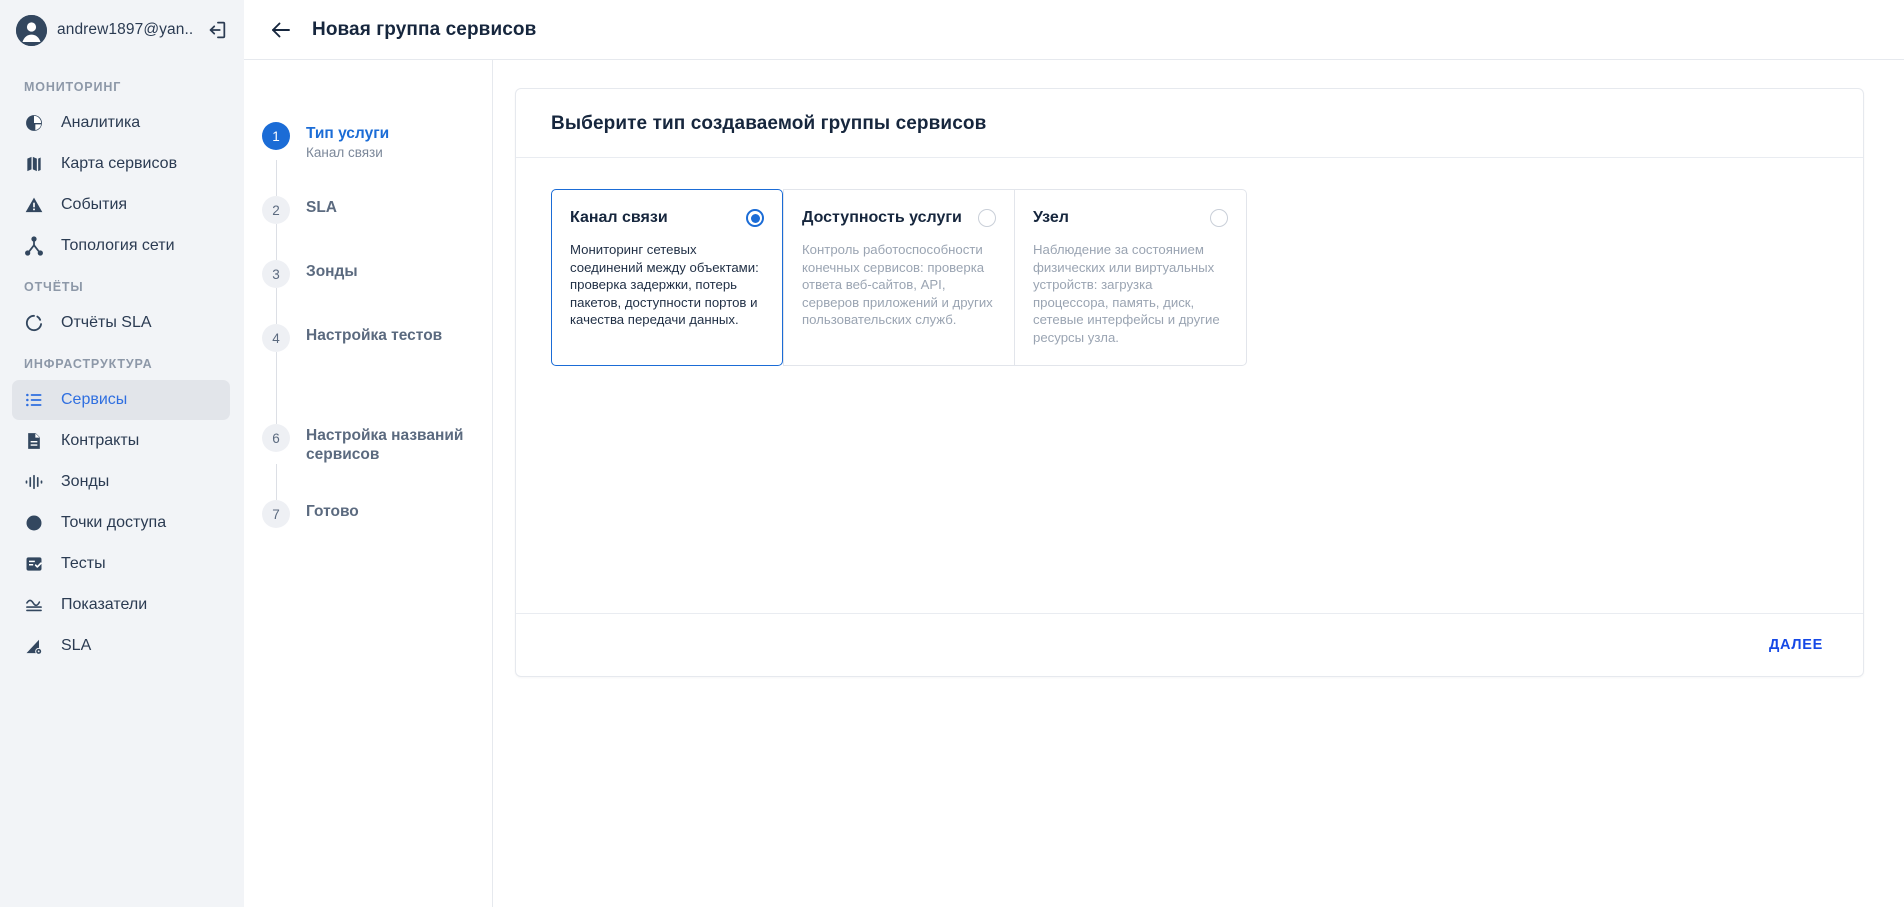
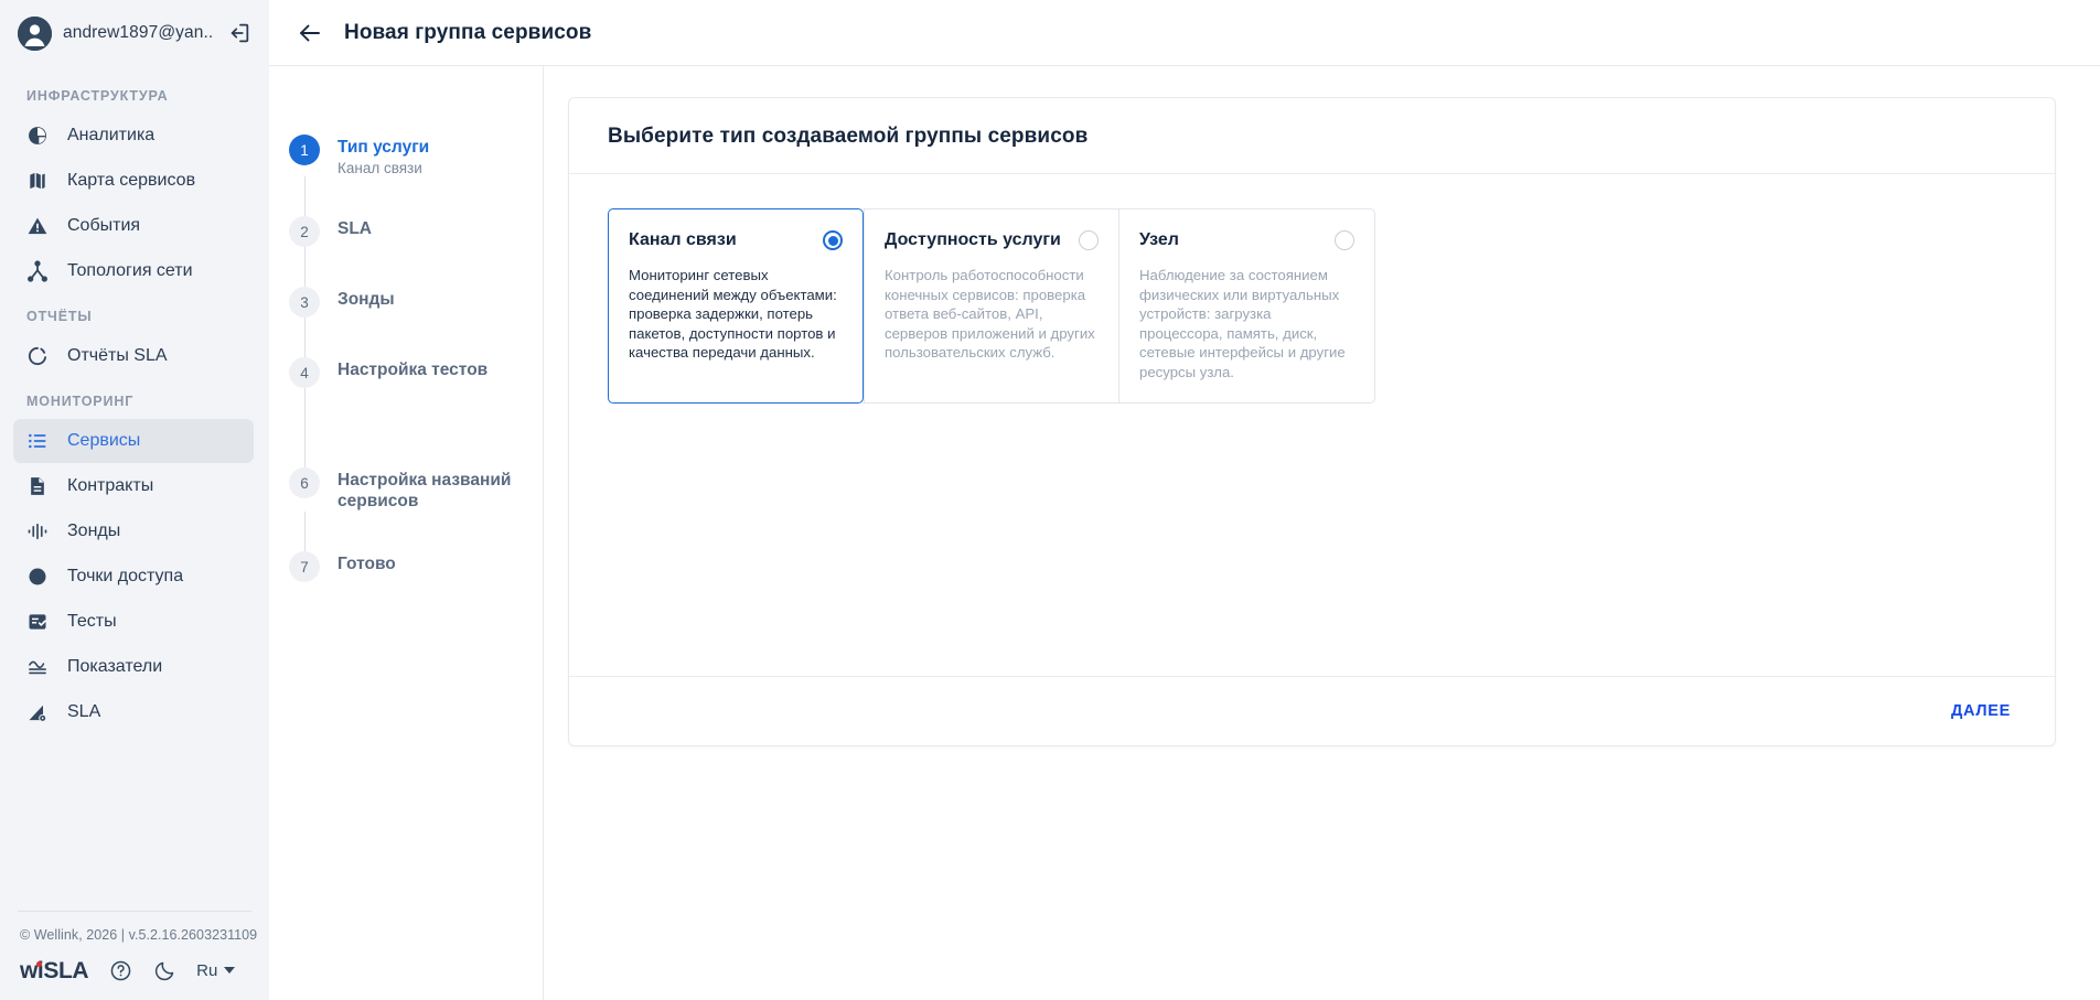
  andrew1897@yan..
- МОНИТОРИНГ
+ ИНФРАСТРУКТУРА
  Аналитика
  Карта сервисов
  События
  Топология сети
  ОТЧЁТЫ
  Отчёты SLA
- ИНФРАСТРУКТУРА
+ МОНИТОРИНГ
  Сервисы
  Контракты
  Зонды
  Точки доступа
  Тесты
  Показатели
  SLA
+ © Wellink, 2026 | v.5.2.16.2603231109
+ wiSLA
+ Ru
  Новая группа сервисов
  1
  Тип услуги
  Канал связи
  2
  SLA
  3
  Зонды
  4
  Настройка тестов
  6
  Настройка названий сервисов
  7
  Готово
  Выберите тип создаваемой группы сервисов
  Канал связи
  Мониторинг сетевых соединений между объектами: проверка задержки, потерь пакетов, доступности портов и качества передачи данных.
  Доступность услуги
  Контроль работоспособности конечных сервисов: проверка ответа веб-сайтов, API, серверов приложений и других пользовательских служб.
  Узел
  Наблюдение за состоянием физических или виртуальных устройств: загрузка процессора, память, диск, сетевые интерфейсы и другие ресурсы узла.
  ДАЛЕЕ
